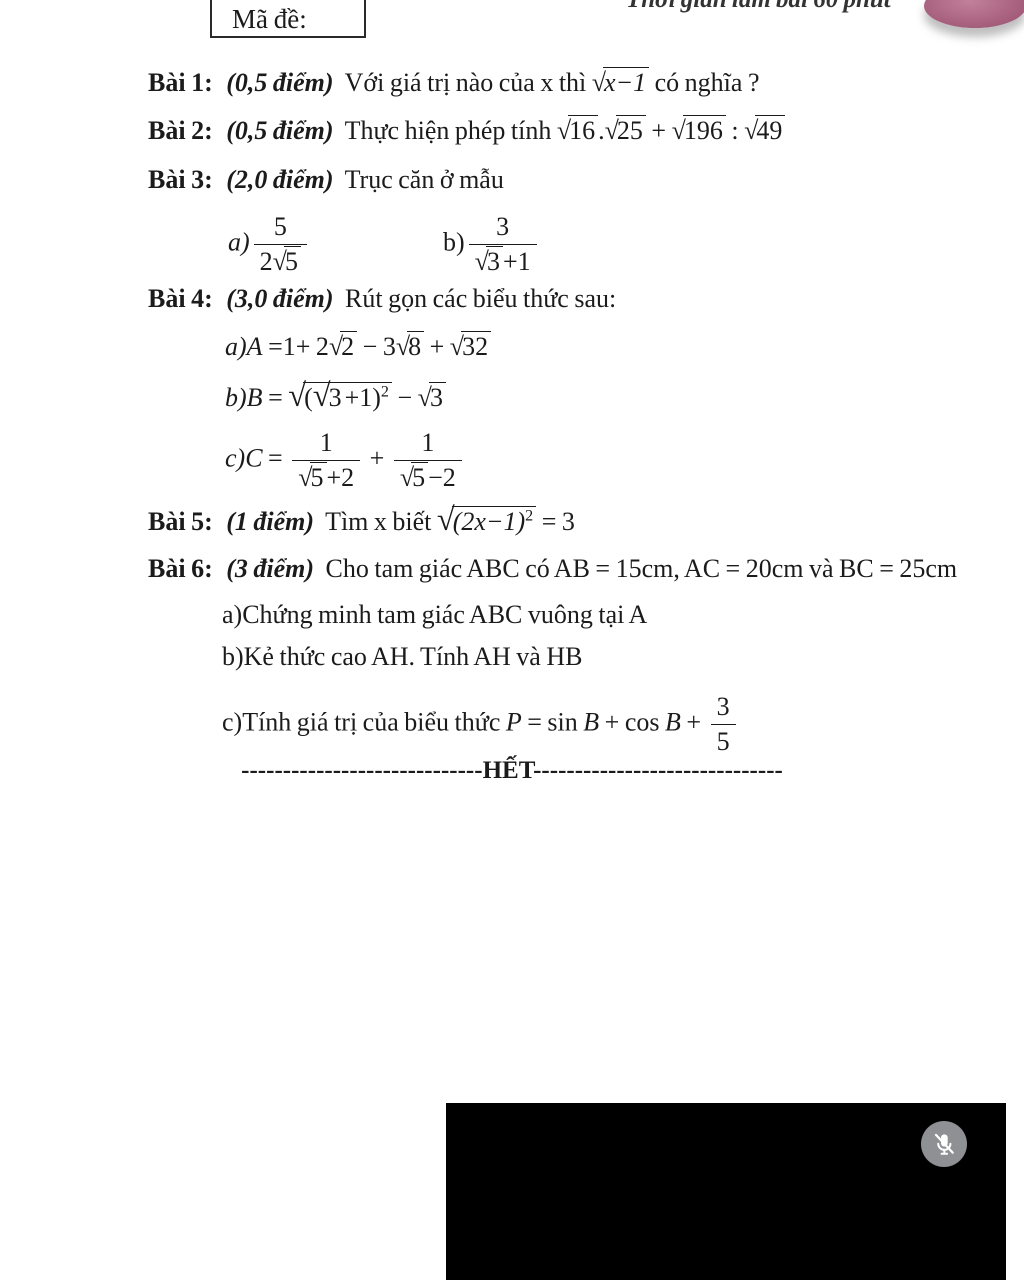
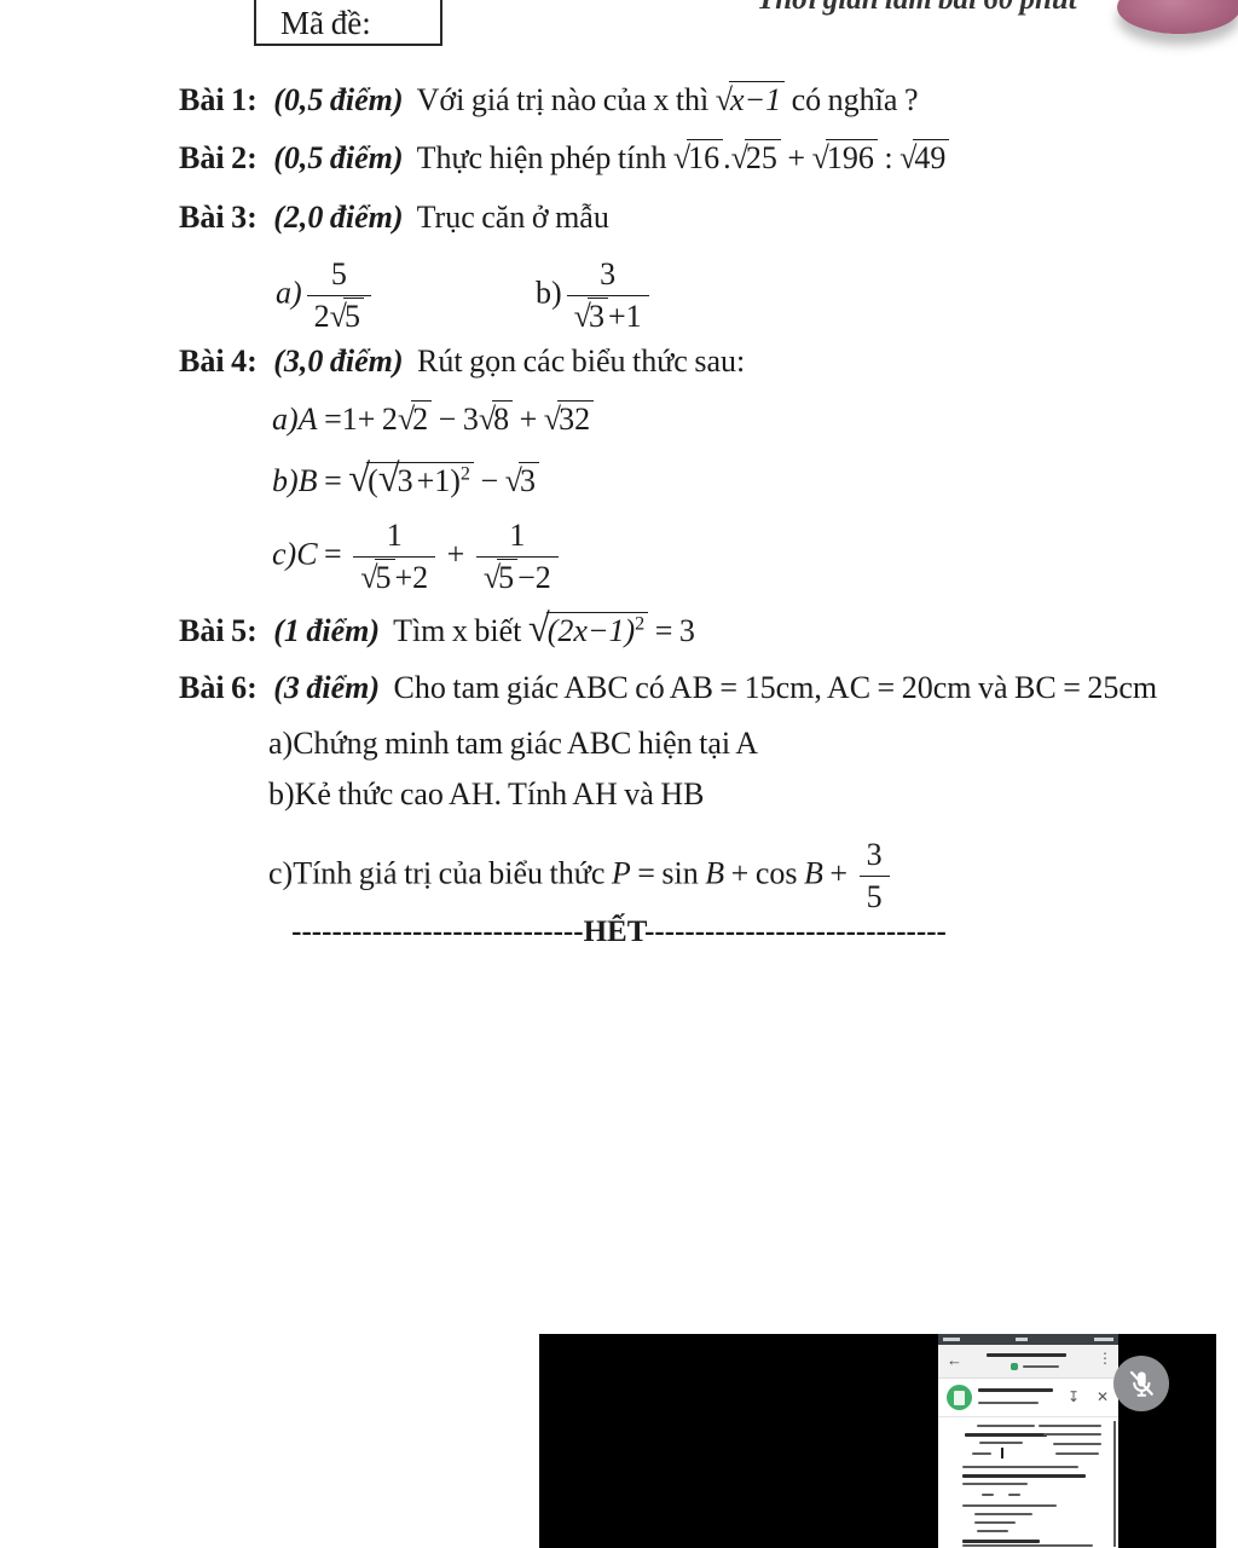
  Mã đề:
  Bài 1: (0,5 điểm) Với giá trị nào của x thì √x−1 có nghĩa ?
  Bài 2: (0,5 điểm) Thực hiện phép tính √16.√25 + √196 : √49
  Bài 3: (2,0 điểm) Trục căn ở mẫu
  a)
  5
  2√5
  b)
  3
  √3+1
  Bài 4: (3,0 điểm) Rút gọn các biểu thức sau:
  a)A =1+ 2√2 − 3√8 + √32
  b)B = √(√3+1)2 − √3
  c)C =
  1
  √5+2
  +
  1
  √5−2
  Bài 5: (1 điểm) Tìm x biết √(2x−1)2 = 3
  Bài 6: (3 điểm) Cho tam giác ABC có AB = 15cm, AC = 20cm và BC = 25cm
- a)Chứng minh tam giác ABC vuông tại A
+ a)Chứng minh tam giác ABC hiện tại A
  b)Kẻ thức cao AH. Tính AH và HB
  c)Tính giá trị của biểu thức P = sin B + cos B +
  3
  5
  -----------------------------HẾT------------------------------
+ ←
+ ⋮
+ ↧
+ ✕
